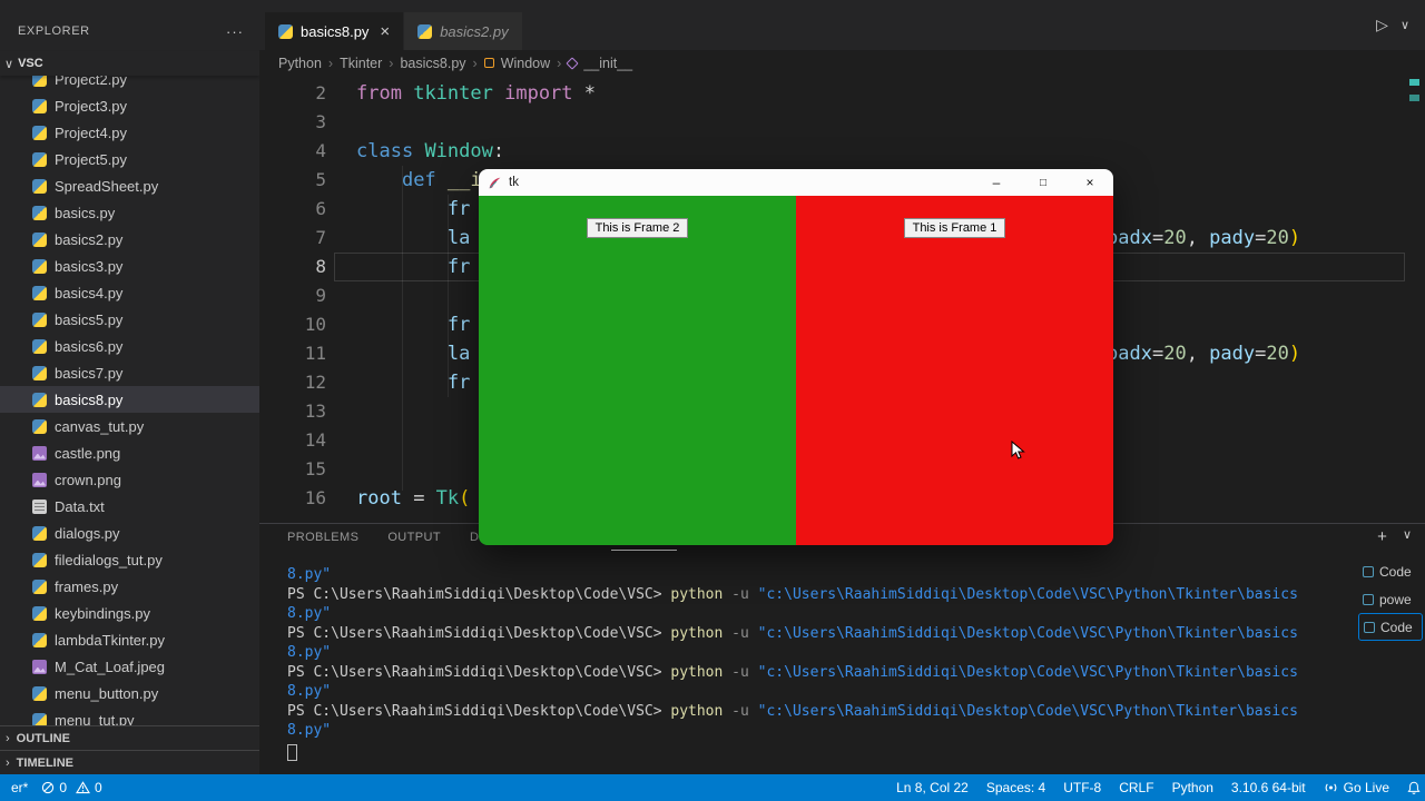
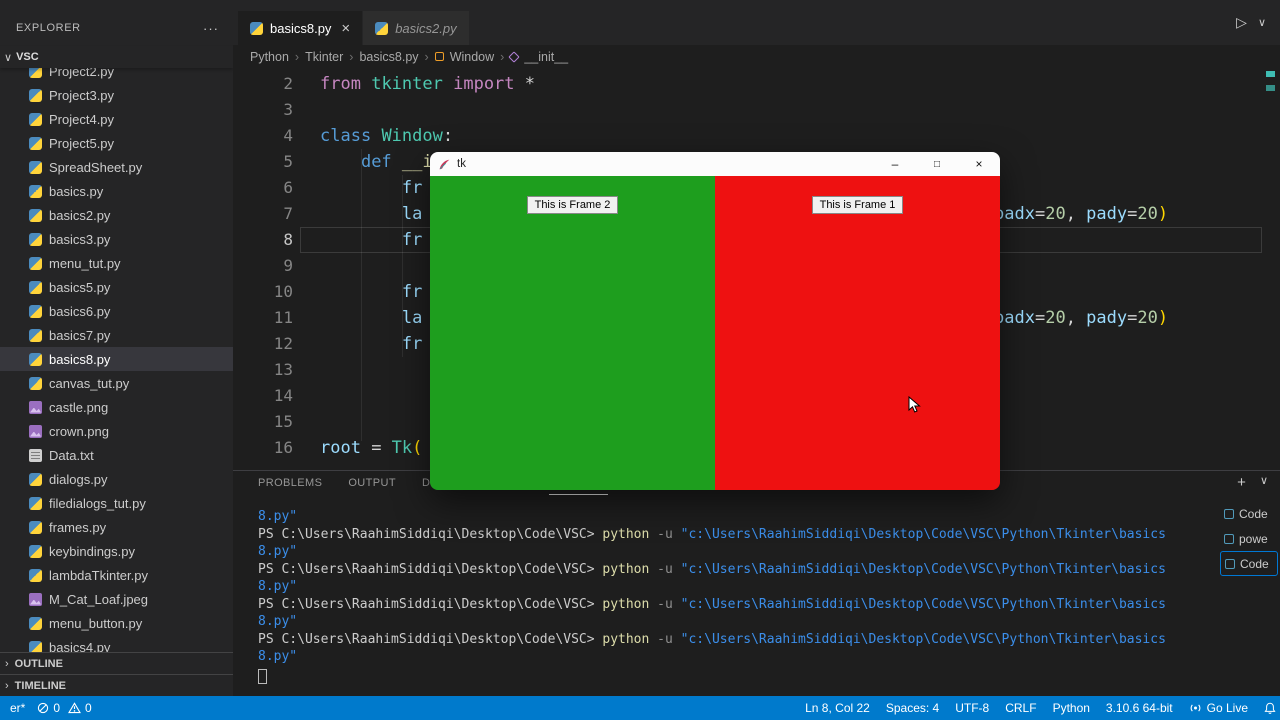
  EXPLORER
  ···
  ∨
  VSC
  Project2.py
  Project3.py
  Project4.py
  Project5.py
  SpreadSheet.py
  basics.py
  basics2.py
  basics3.py
- basics4.py
+ menu_tut.py
  basics5.py
  basics6.py
  basics7.py
  basics8.py
  canvas_tut.py
  castle.png
  crown.png
  Data.txt
  dialogs.py
  filedialogs_tut.py
  frames.py
  keybindings.py
  lambdaTkinter.py
  M_Cat_Loaf.jpeg
  menu_button.py
- menu_tut.py
+ basics4.py
  ›
  OUTLINE
  ›
  TIMELINE
  basics8.py
  ×
  basics2.py
  ▷
  ∨
  Python
  ›
  Tkinter
  ›
  basics8.py
  ›
  Window
  ›
  __init__
  2
  3
  4
  5
  6
  7
  8
  9
  10
  11
  12
  13
  14
  15
  16
  from tkinter import *
  class Window:
  fr
  la
  adx=20, pady=20)
  fr
  fr
  la
  adx=20, pady=20)
  fr
  root = Tk(
  PROBLEMS
  OUTPUT
  +
  ∨
  8.py"
  PS C:\Users\RaahimSiddiqi\Desktop\Code\VSC> python -u "c:\Users\RaahimSiddiqi\Desktop\Code\VSC\Python\Tkinter\basics
  8.py"
  PS C:\Users\RaahimSiddiqi\Desktop\Code\VSC> python -u "c:\Users\RaahimSiddiqi\Desktop\Code\VSC\Python\Tkinter\basics
  8.py"
  PS C:\Users\RaahimSiddiqi\Desktop\Code\VSC> python -u "c:\Users\RaahimSiddiqi\Desktop\Code\VSC\Python\Tkinter\basics
  8.py"
  PS C:\Users\RaahimSiddiqi\Desktop\Code\VSC> python -u "c:\Users\RaahimSiddiqi\Desktop\Code\VSC\Python\Tkinter\basics
  8.py"
  Code
  powe
  Code
  er*
  0
  0
  Ln 8, Col 22
  Spaces: 4
  UTF-8
  CRLF
  Python
  3.10.6 64-bit
  Go Live
  tk
  –
  □
  ×
  This is Frame 2
  This is Frame 1
